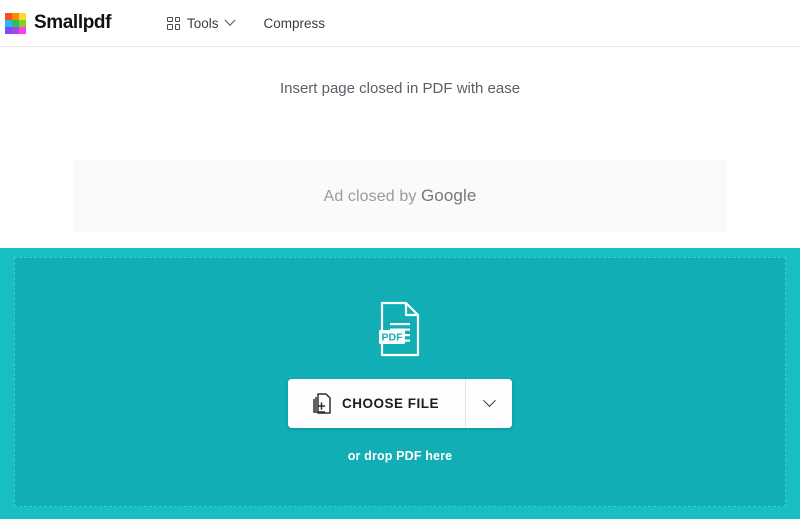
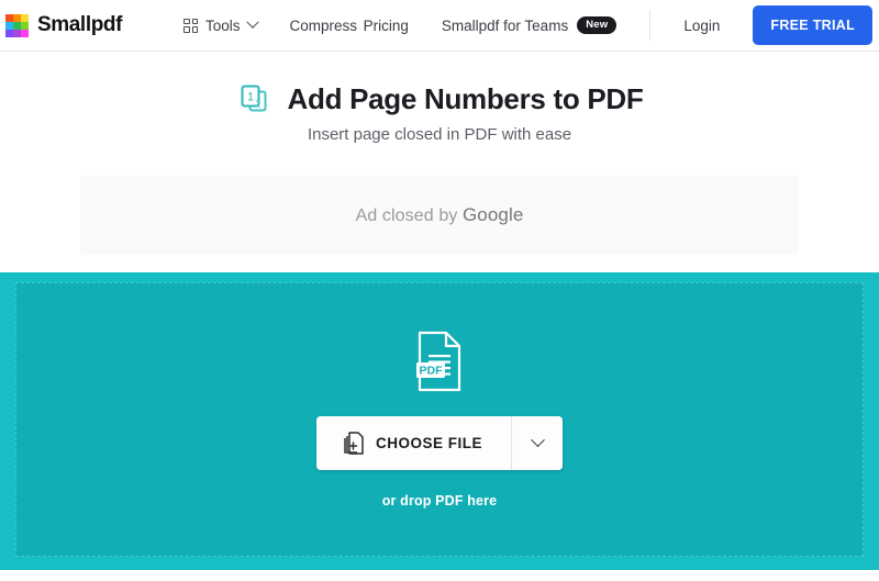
  Smallpdf
  Tools
  Compress
+ Pricing
+ Smallpdf for Teams
+ New
+ Login
+ FREE TRIAL
+ 1
+ 2
+ Add Page Numbers to PDF
  Insert page closed in PDF with ease
  Ad closed by Google
  PDF
  CHOOSE FILE
  or drop PDF here
